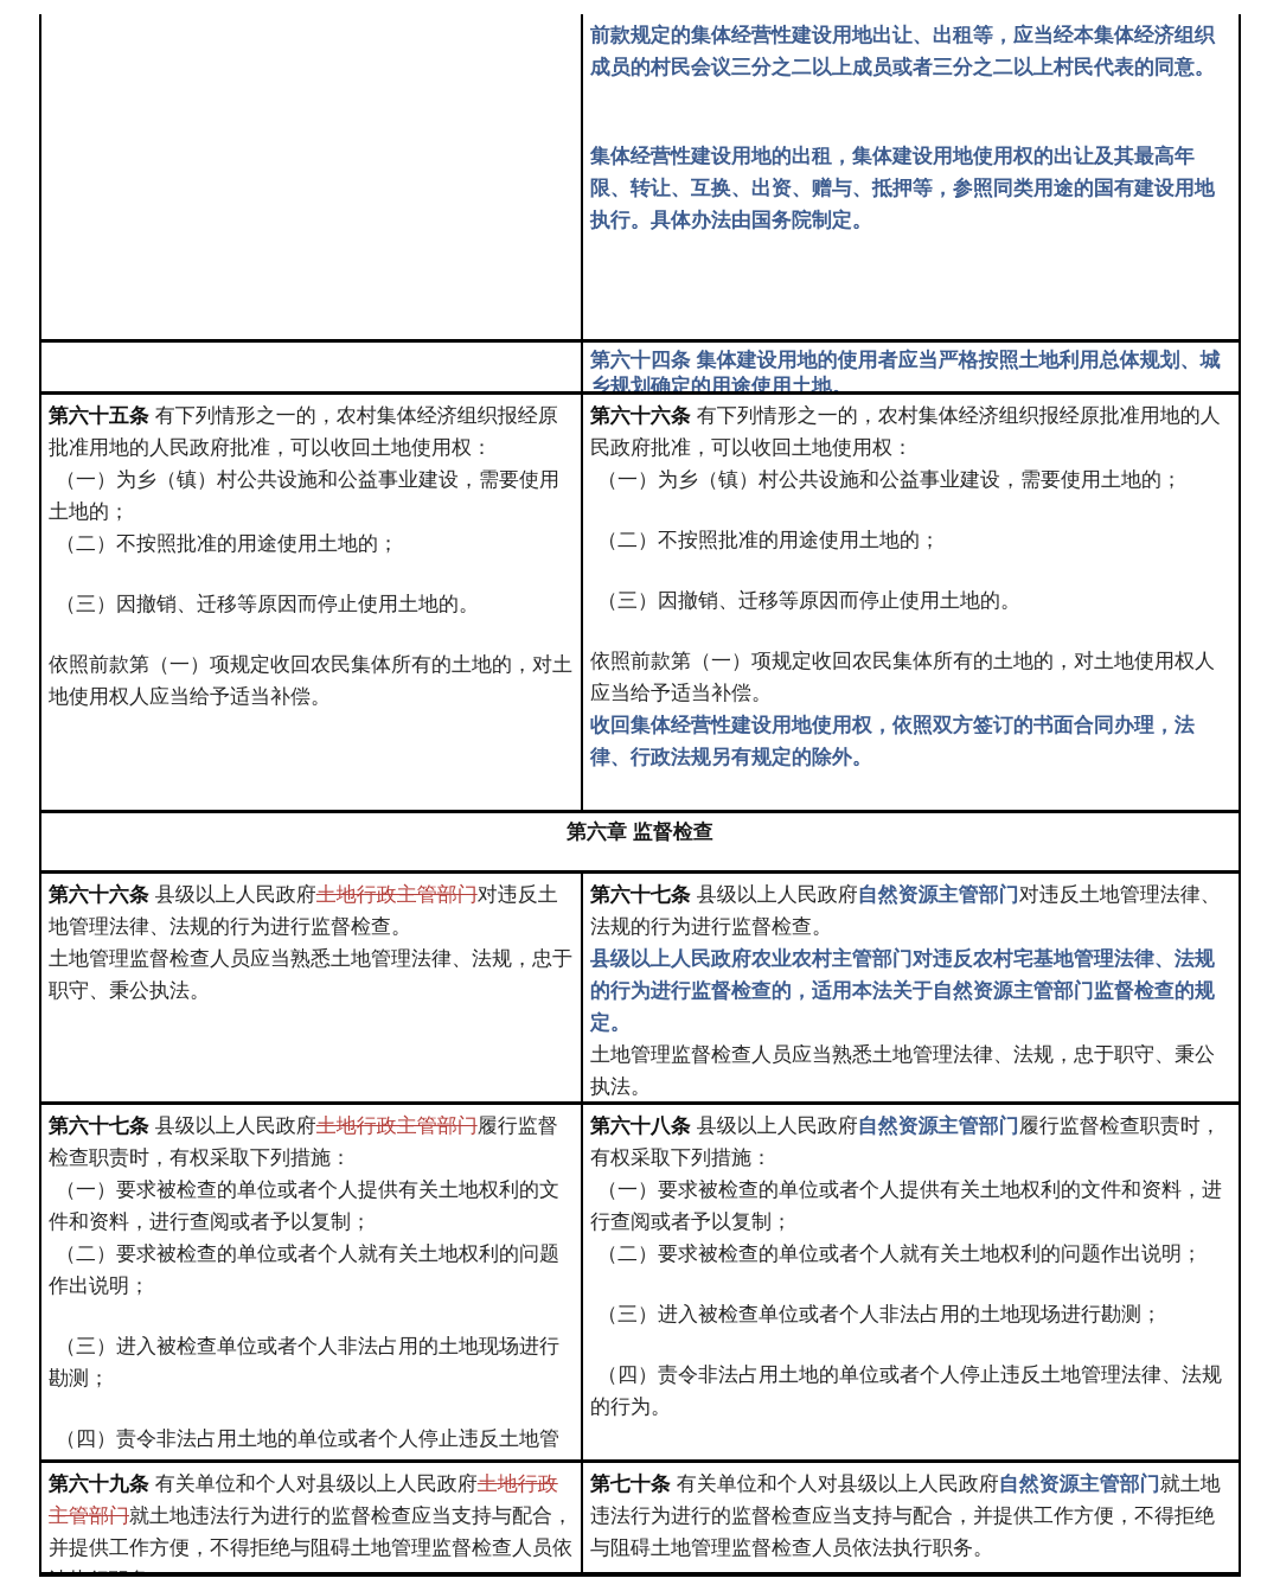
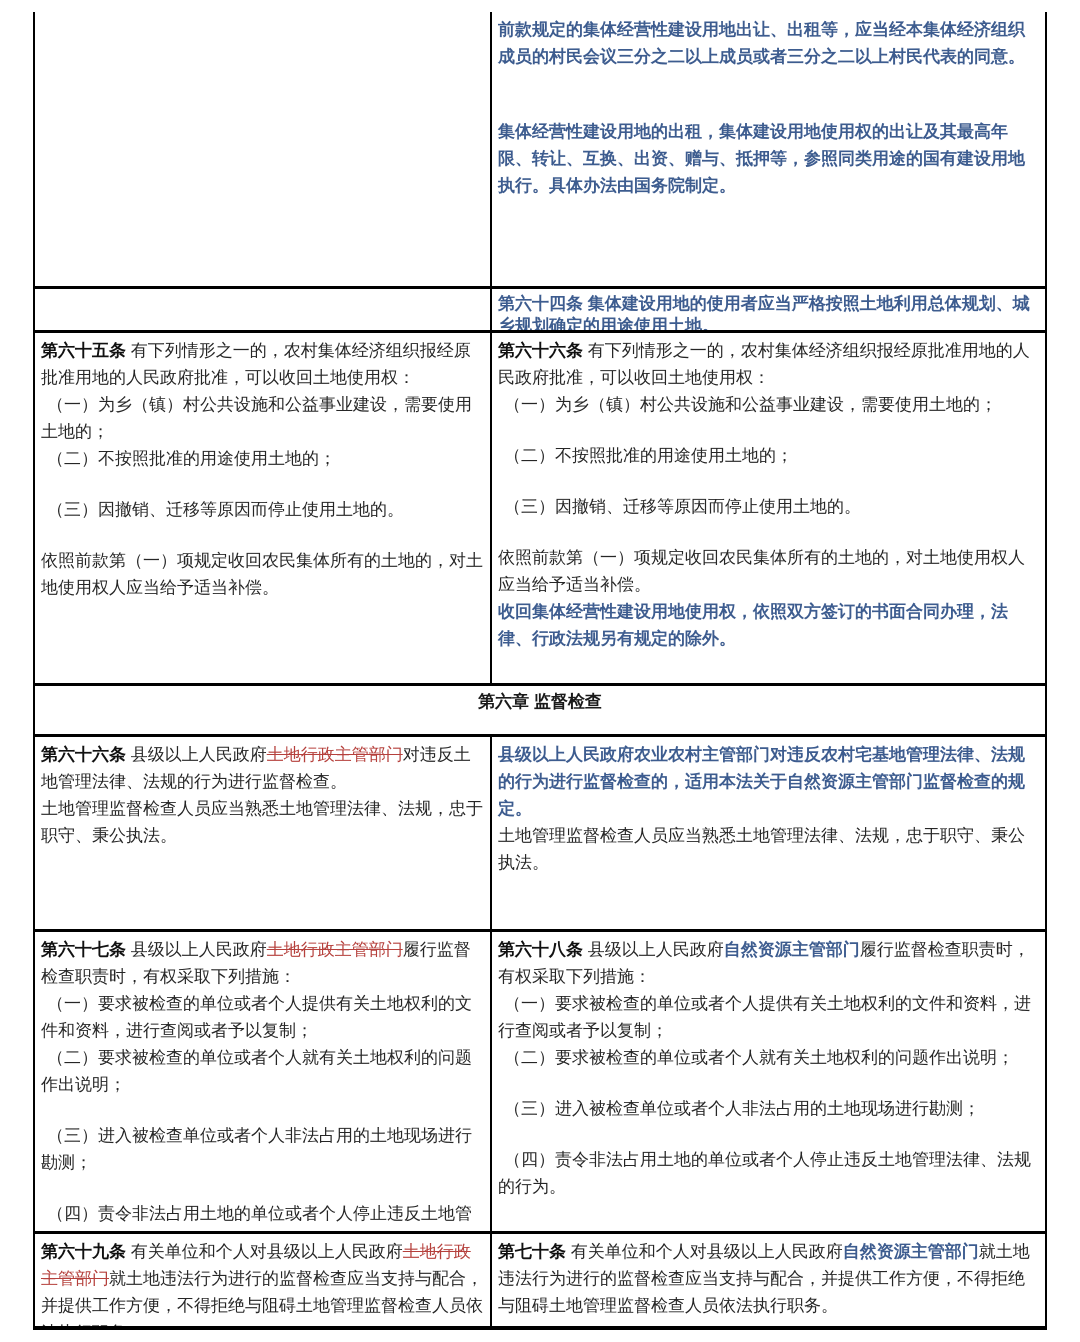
  前款规定的集体经营性建设用地出让、出租等，应当经本集体经济组织成员的村民会议三分之二以上成员或者三分之二以上村民代表的同意。
  集体经营性建设用地的出租，集体建设用地使用权的出让及其最高年限、转让、互换、出资、赠与、抵押等，参照同类用途的国有建设用地执行。具体办法由国务院制定。
  第六十四条 集体建设用地的使用者应当严格按照土地利用总体规划、城乡规划确定的用途使用土地。
  第六十五条 有下列情形之一的，农村集体经济组织报经原批准用地的人民政府批准，可以收回土地使用权：
  （一）为乡（镇）村公共设施和公益事业建设，需要使用土地的；
  （二）不按照批准的用途使用土地的；
  （三）因撤销、迁移等原因而停止使用土地的。
  依照前款第（一）项规定收回农民集体所有的土地的，对土地使用权人应当给予适当补偿。
  第六十六条 有下列情形之一的，农村集体经济组织报经原批准用地的人民政府批准，可以收回土地使用权：
  （一）为乡（镇）村公共设施和公益事业建设，需要使用土地的；
  （二）不按照批准的用途使用土地的；
  （三）因撤销、迁移等原因而停止使用土地的。
  依照前款第（一）项规定收回农民集体所有的土地的，对土地使用权人应当给予适当补偿。
  收回集体经营性建设用地使用权，依照双方签订的书面合同办理，法律、行政法规另有规定的除外。
  第六章 监督检查
  第六十六条 县级以上人民政府土地行政主管部门对违反土地管理法律、法规的行为进行监督检查。
  土地管理监督检查人员应当熟悉土地管理法律、法规，忠于职守、秉公执法。
- 第六十七条 县级以上人民政府自然资源主管部门对违反土地管理法律、法规的行为进行监督检查。
  县级以上人民政府农业农村主管部门对违反农村宅基地管理法律、法规的行为进行监督检查的，适用本法关于自然资源主管部门监督检查的规定。
  土地管理监督检查人员应当熟悉土地管理法律、法规，忠于职守、秉公执法。
  第六十七条 县级以上人民政府土地行政主管部门履行监督检查职责时，有权采取下列措施：
  （一）要求被检查的单位或者个人提供有关土地权利的文件和资料，进行查阅或者予以复制；
  （二）要求被检查的单位或者个人就有关土地权利的问题作出说明；
  （三）进入被检查单位或者个人非法占用的土地现场进行勘测；
  （四）责令非法占用土地的单位或者个人停止违反土地管
  第六十八条 县级以上人民政府自然资源主管部门履行监督检查职责时，有权采取下列措施：
  （一）要求被检查的单位或者个人提供有关土地权利的文件和资料，进行查阅或者予以复制；
  （二）要求被检查的单位或者个人就有关土地权利的问题作出说明；
  （三）进入被检查单位或者个人非法占用的土地现场进行勘测；
  （四）责令非法占用土地的单位或者个人停止违反土地管理法律、法规的行为。
  第六十九条 有关单位和个人对县级以上人民政府土地行政主管部门就土地违法行为进行的监督检查应当支持与配合，并提供工作方便，不得拒绝与阻碍土地管理监督检查人员依
  第七十条 有关单位和个人对县级以上人民政府自然资源主管部门就土地违法行为进行的监督检查应当支持与配合，并提供工作方便，不得拒绝与阻碍土地管理监督检查人员依法执行职务。
